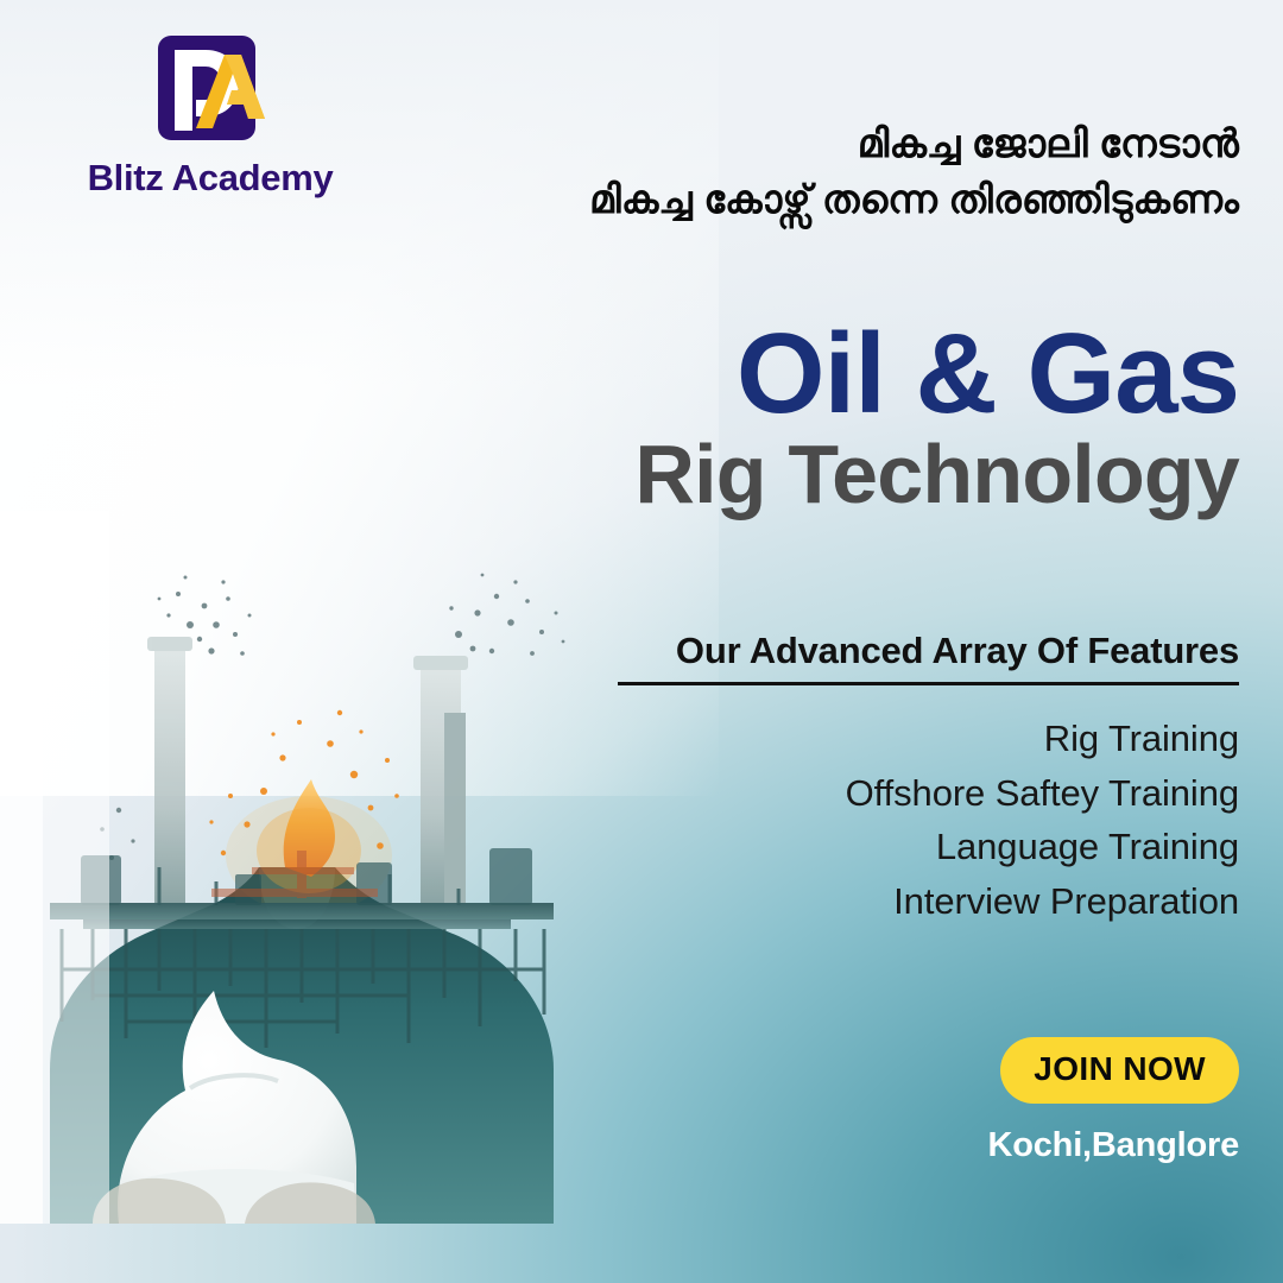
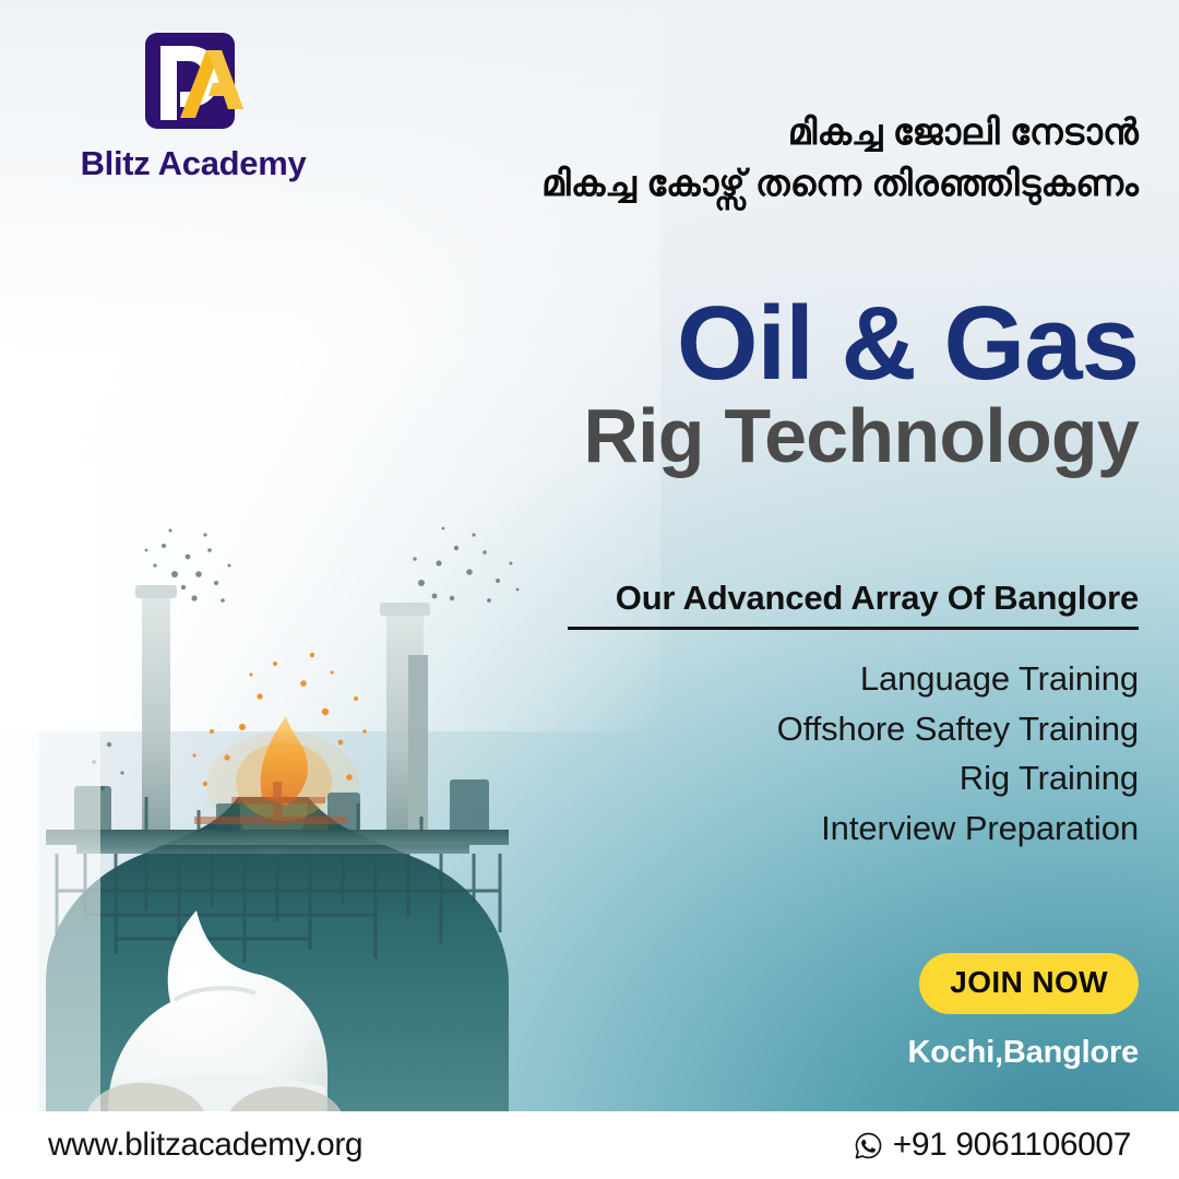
  Blitz Academy
  മികച്ച ജോലി നേടാൻ
  മികച്ച കോഴ്സ് തന്നെ തിരഞ്ഞിടുകണം
  Oil & Gas
  Rig Technology
- Our Advanced Array Of Features
+ Our Advanced Array Of Banglore
- Rig Training
+ Language Training
  Offshore Saftey Training
- Language Training
+ Rig Training
  Interview Preparation
  JOIN NOW
  Kochi,Banglore
+ www.blitzacademy.org
+ +91 9061106007
